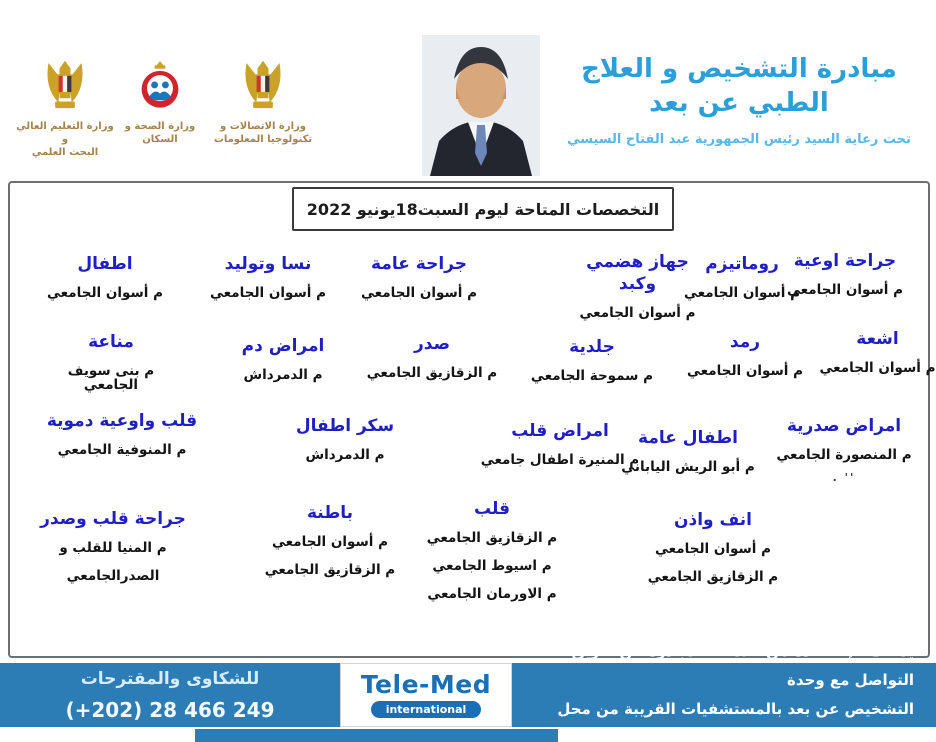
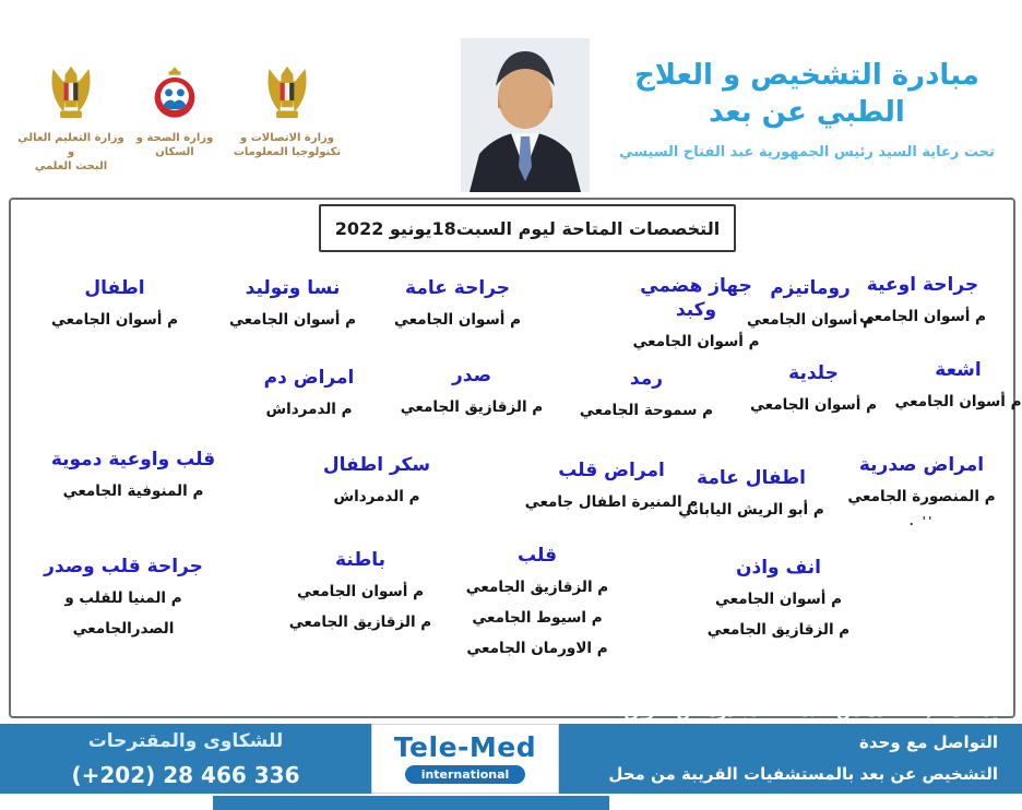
  وزارة التعليم العالي و
  البحث العلمي
  وزارة الصحة و
  السكان
  وزارة الاتصالات و
  تكنولوجيا المعلومات
  مبادرة التشخيص و العلاج الطبي عن بعد
  تحت رعاية السيد رئيس الجمهورية عبد الفتاح السيسي
  التخصصات المتاحة ليوم السبت18يونيو 2022
  جراحة اوعية
  م أسوان الجامعي
  روماتيزم
  م أسوان الجامعي
  جهاز هضمي وكبد
  م أسوان الجامعي
  جراحة عامة
  م أسوان الجامعي
  نسا وتوليد
  م أسوان الجامعي
  اطفال
  م أسوان الجامعي
  اشعة
  م أسوان الجامعي
- رمد
+ جلدية
  م أسوان الجامعي
- جلدية
+ رمد
  م سموحة الجامعي
  صدر
  م الزقازيق الجامعي
  امراض دم
  م الدمرداش
- مناعة
- م بنى سويف الجامعي
  امراض صدرية
  م المنصورة الجامعي
  . ''
  اطفال عامة
  م أبو الريش الياباني
  امراض قلب
  م المنيرة اطفال جامعي
  سكر اطفال
  م الدمرداش
  قلب واوعية دموية
  م المنوفية الجامعي
  انف واذن
  م أسوان الجامعي
  م الزقازيق الجامعي
  قلب
  م الزقازيق الجامعي
  م اسيوط الجامعي
  م الاورمان الجامعي
  باطنة
  م أسوان الجامعي
  م الزقازيق الجامعي
  جراحة قلب وصدر
  م المنيا للقلب و
  الصدرالجامعي
  للشكاوى والمقترحات
- (+202) 28 466 249
+ (+202) 28 466 336
  Tele-Med
  international
  يمكنك الإستفادة من خدمات المبادرة عن طريق التواصل مع وحدة
  التشخيص عن بعد بالمستشفيات القريبة من محل
